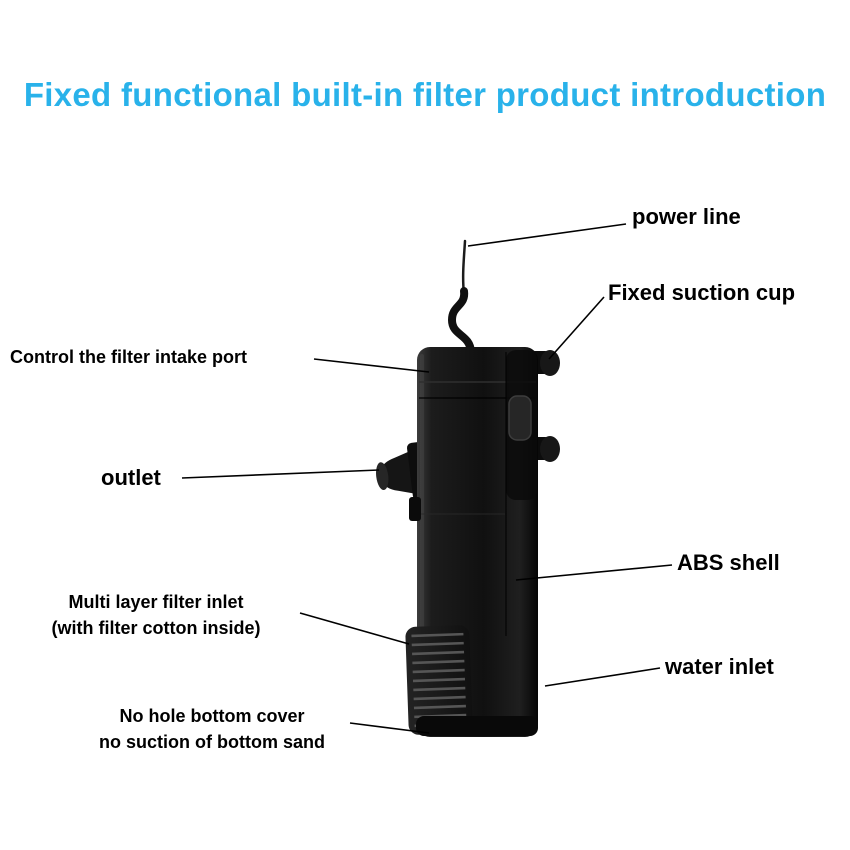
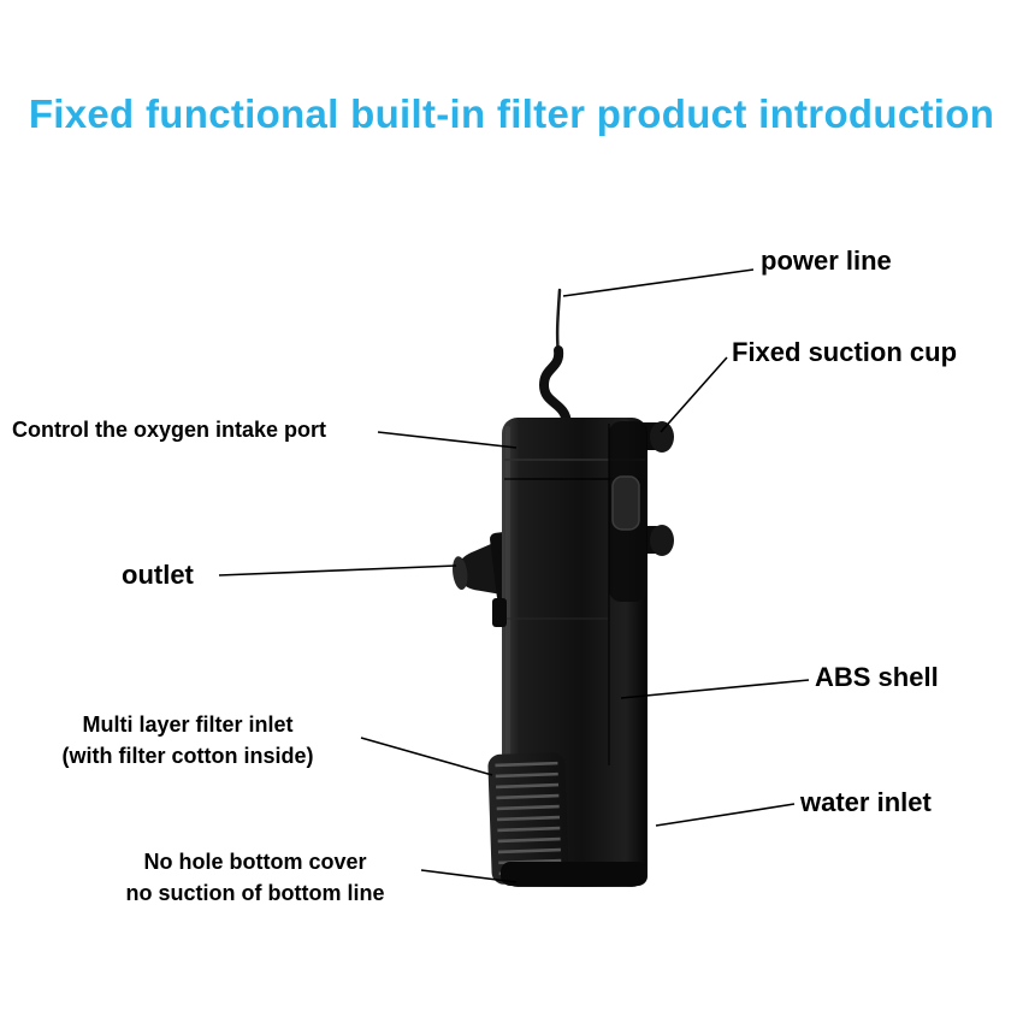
  Fixed functional built-in filter product introduction
  power line
  Fixed suction cup
- Control the filter intake port
+ Control the oxygen intake port
  outlet
  ABS shell
  Multi layer filter inlet
  (with filter cotton inside)
  water inlet
  No hole bottom cover
- no suction of bottom sand
+ no suction of bottom line
